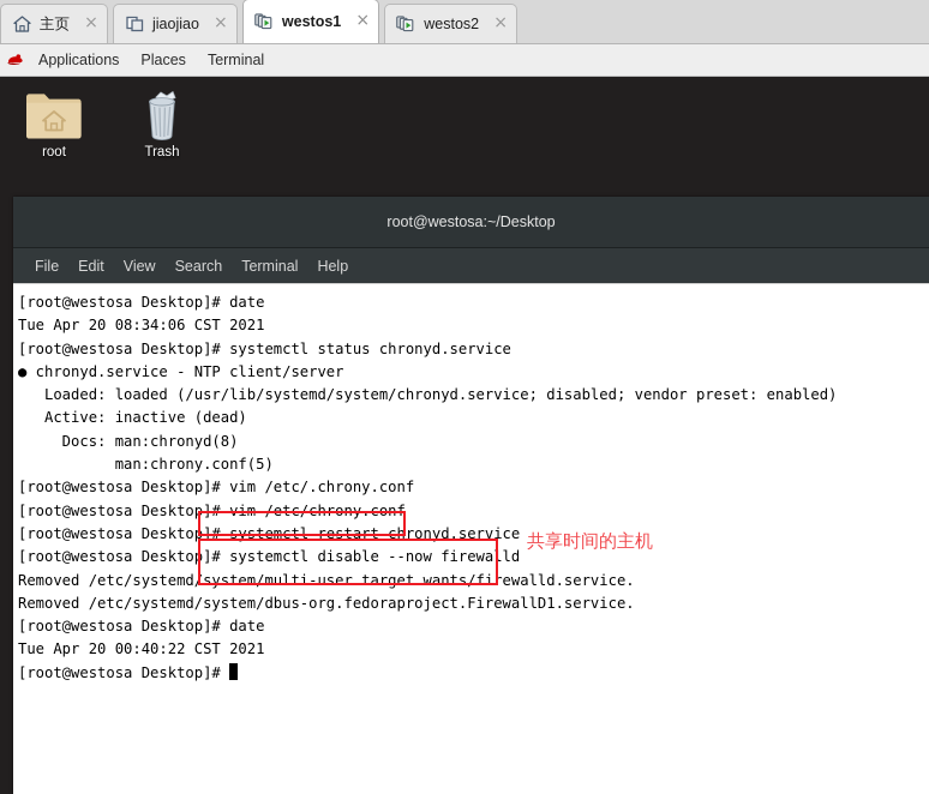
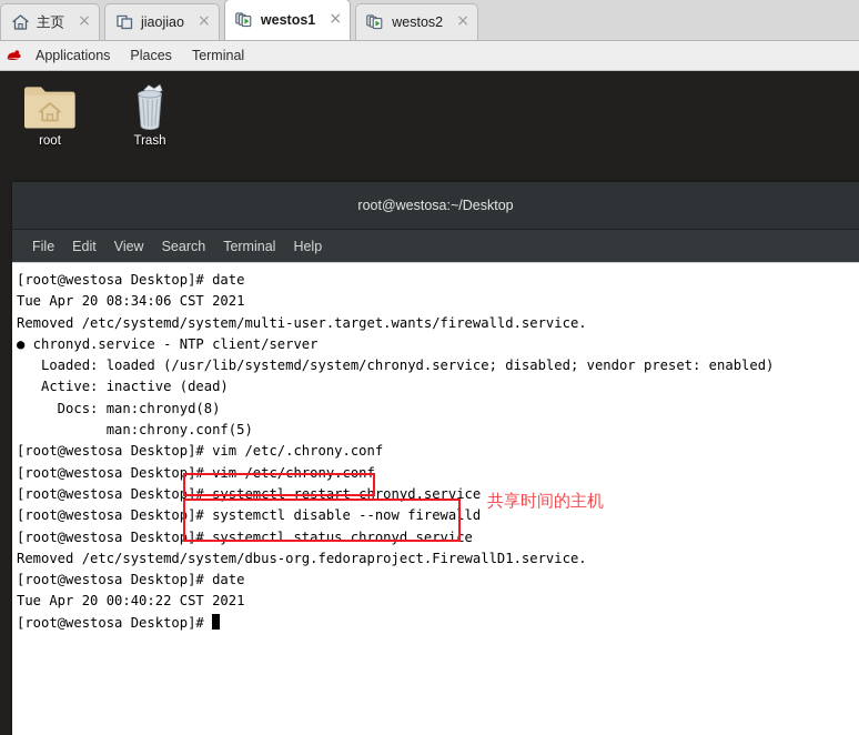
  主页
  ×
  jiaojiao
  ×
  westos1
  ×
  westos2
  ×
  Applications
  Places
  Terminal
  root
  Trash
  root@westosa:~/Desktop
  File
  Edit
  View
  Search
  Terminal
  Help
  [root@westosa Desktop]# date
  Tue Apr 20 08:34:06 CST 2021
- [root@westosa Desktop]# systemctl status chronyd.service
+ Removed /etc/systemd/system/multi-user.target.wants/firewalld.service.
  ● chronyd.service - NTP client/server
  Loaded: loaded (/usr/lib/systemd/system/chronyd.service; disabled; vendor preset: enabled)
  Active: inactive (dead)
  Docs: man:chronyd(8)
  man:chrony.conf(5)
  [root@westosa Desktop]# vim /etc/.chrony.conf
  [root@westosa Desktop]# vim /etc/chrony.conf
  [root@westosa Desktop]# systemctl restart chronyd.service
  [root@westosa Desktop]# systemctl disable --now firewalld
- Removed /etc/systemd/system/multi-user.target.wants/firewalld.service.
+ [root@westosa Desktop]# systemctl status chronyd.service
  Removed /etc/systemd/system/dbus-org.fedoraproject.FirewallD1.service.
  [root@westosa Desktop]# date
  Tue Apr 20 00:40:22 CST 2021
  [root@westosa Desktop]#
  共享时间的主机
